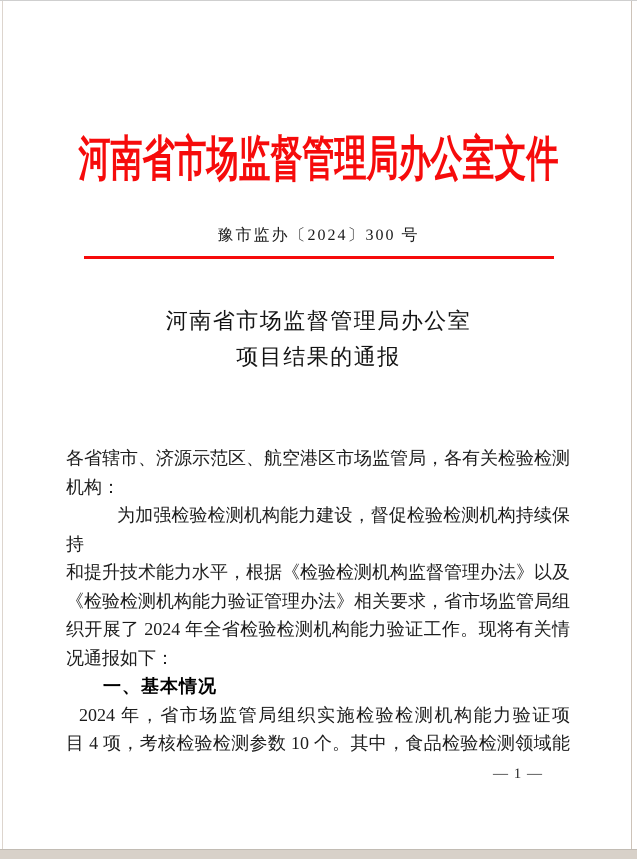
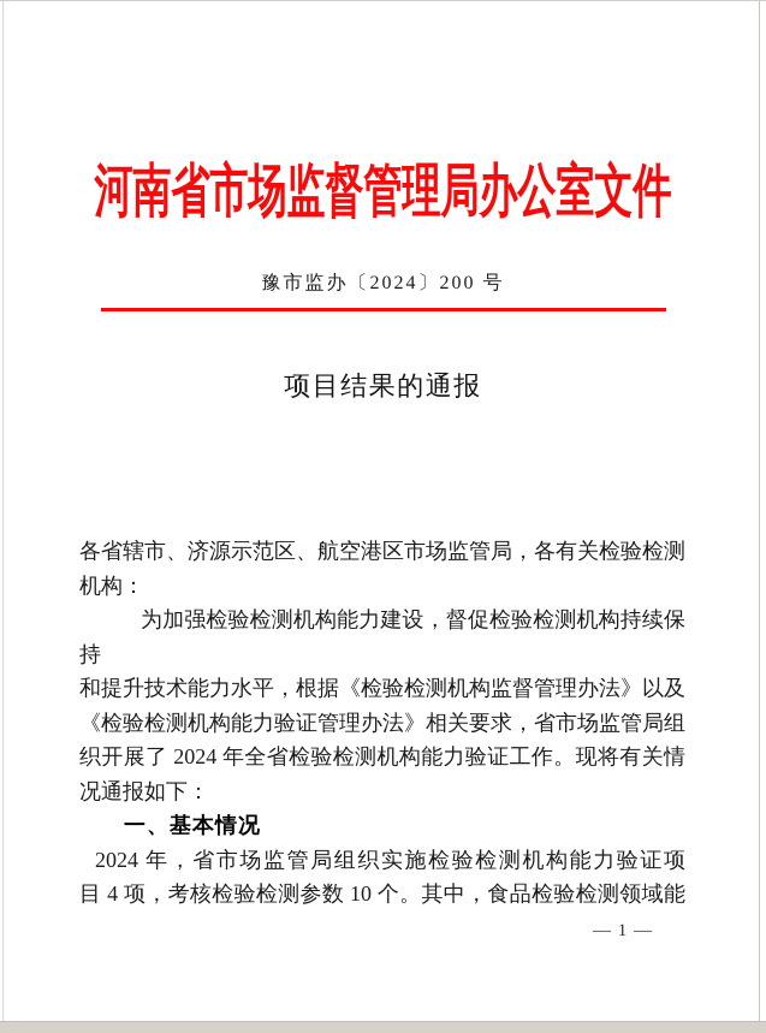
  河南省市场监督管理局办公室文件
- 豫市监办〔2024〕300 号
+ 豫市监办〔2024〕200 号
- 河南省市场监督管理局办公室
  项目结果的通报
  各省辖市、济源示范区、航空港区市场监管局，各有关检验检测
  机构：
  为加强检验检测机构能力建设，督促检验检测机构持续保持
  和提升技术能力水平，根据《检验检测机构监督管理办法》以及
  《检验检测机构能力验证管理办法》相关要求，省市场监管局组
  织开展了 2024 年全省检验检测机构能力验证工作。现将有关情
  况通报如下：
  一、基本情况
  2024 年，省市场监管局组织实施检验检测机构能力验证项
  目 4 项，考核检验检测参数 10 个。其中，食品检验检测领域能
  — 1 —
